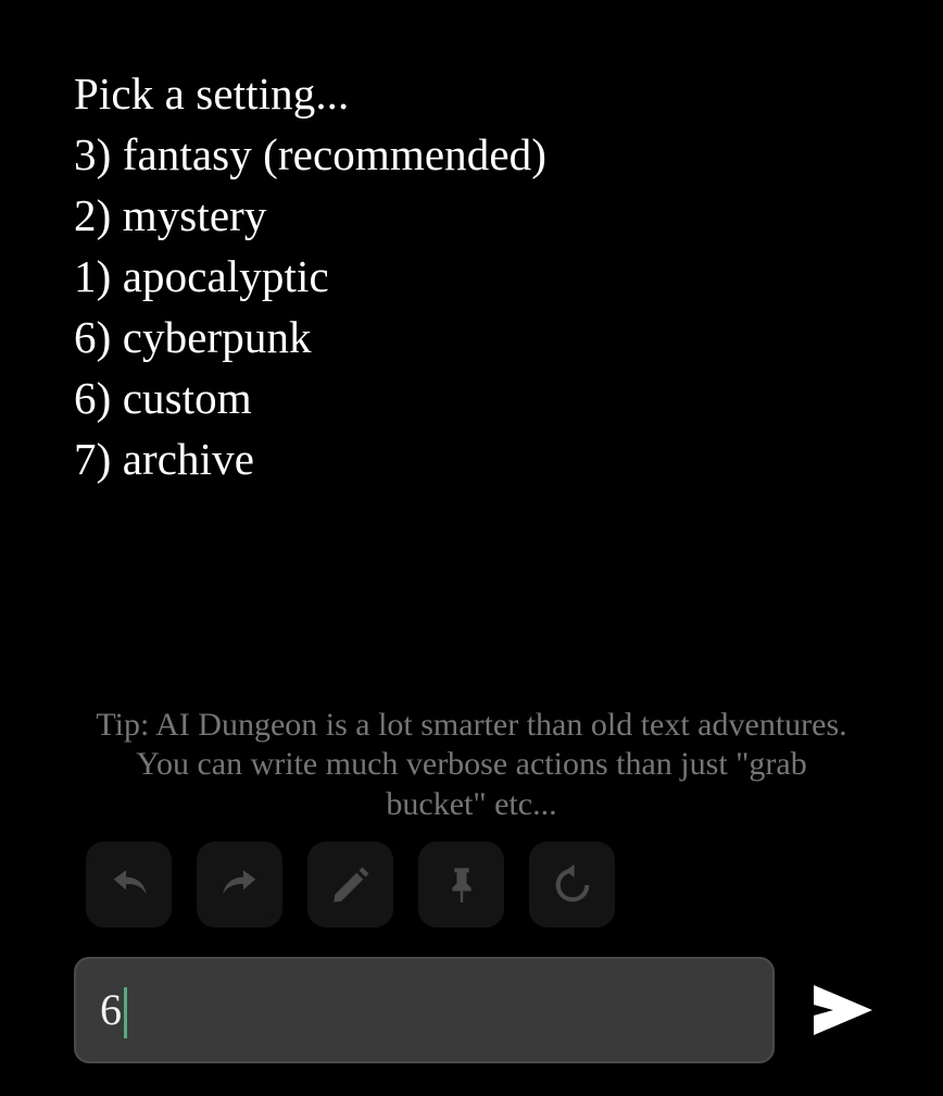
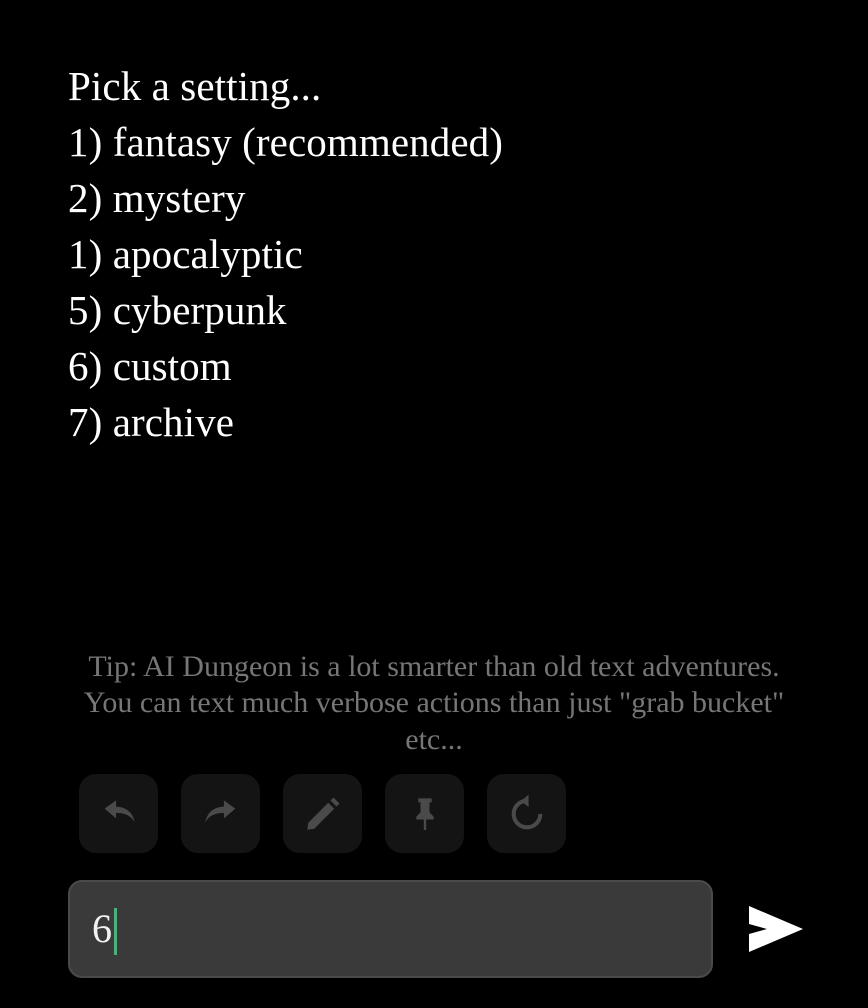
  Pick a setting...
- 3) fantasy (recommended)
+ 1) fantasy (recommended)
  2) mystery
  1) apocalyptic
- 6) cyberpunk
+ 5) cyberpunk
  6) custom
  7) archive
- Tip: AI Dungeon is a lot smarter than old text adventures. You can write much verbose actions than just "grab bucket" etc...
+ Tip: AI Dungeon is a lot smarter than old text adventures. You can text much verbose actions than just "grab bucket" etc...
  6
